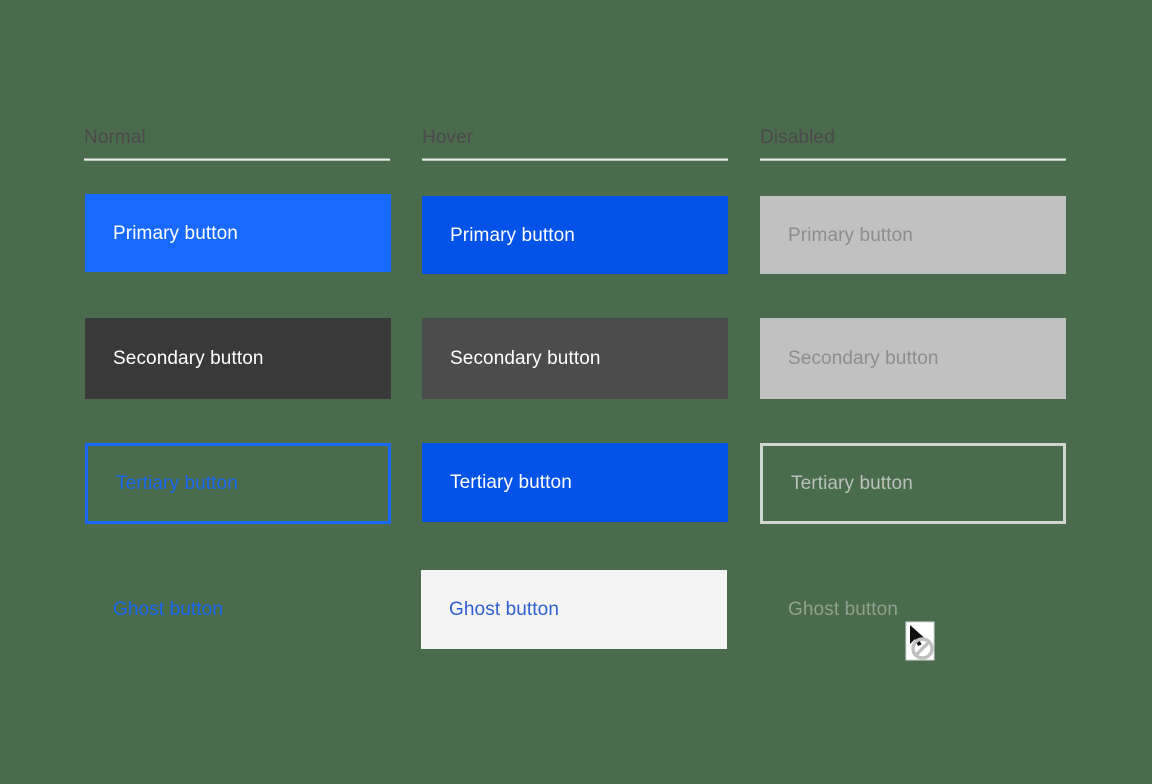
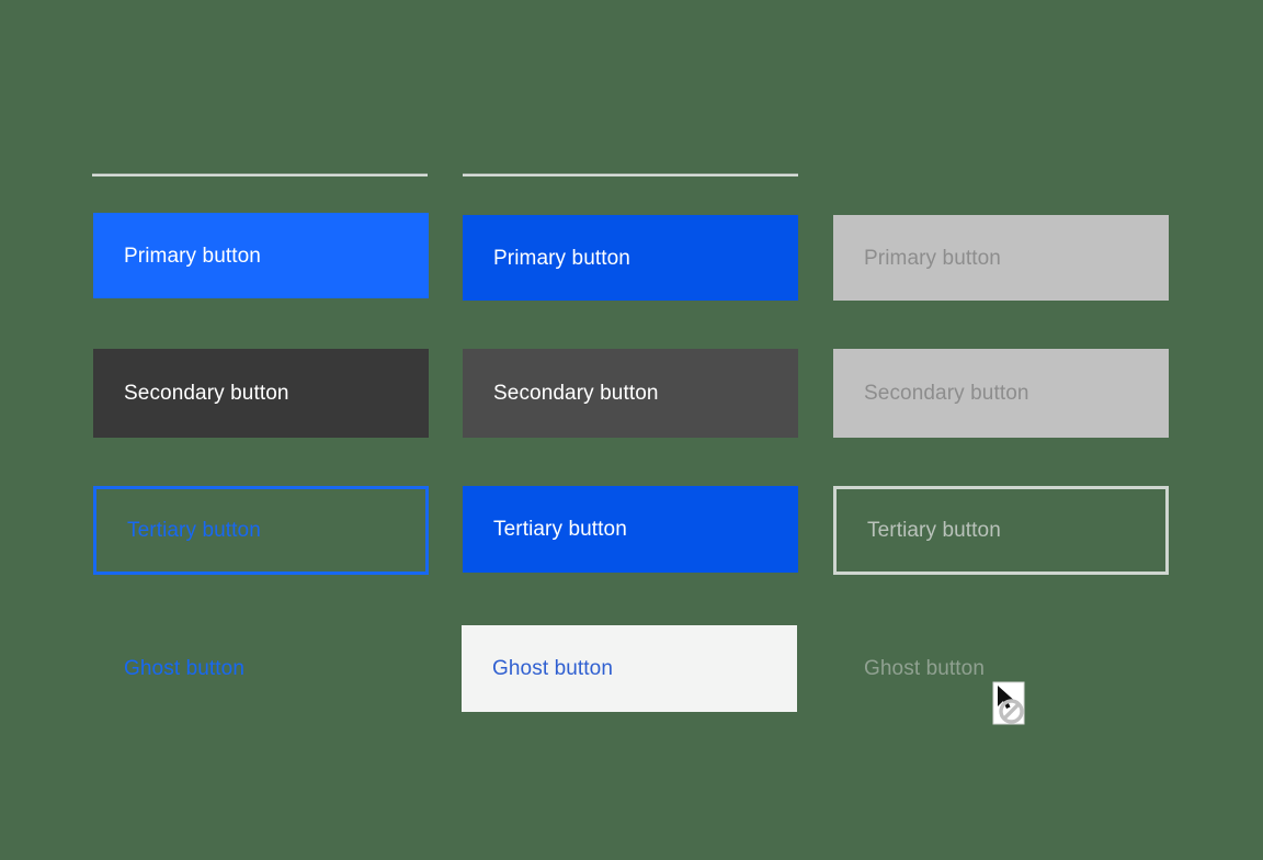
- Normal
- Hover
- Disabled
  Primary button
  Primary button
  Primary button
  Secondary button
  Secondary button
  Secondary button
  Tertiary button
  Tertiary button
  Tertiary button
  Ghost button
  Ghost button
  Ghost button
